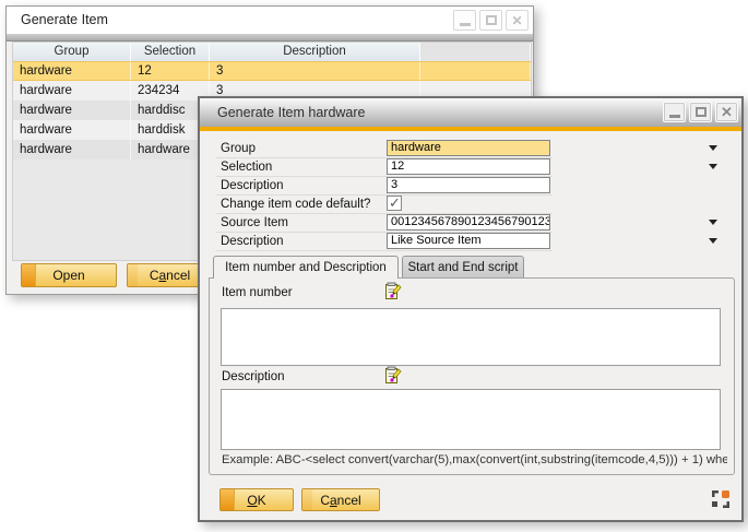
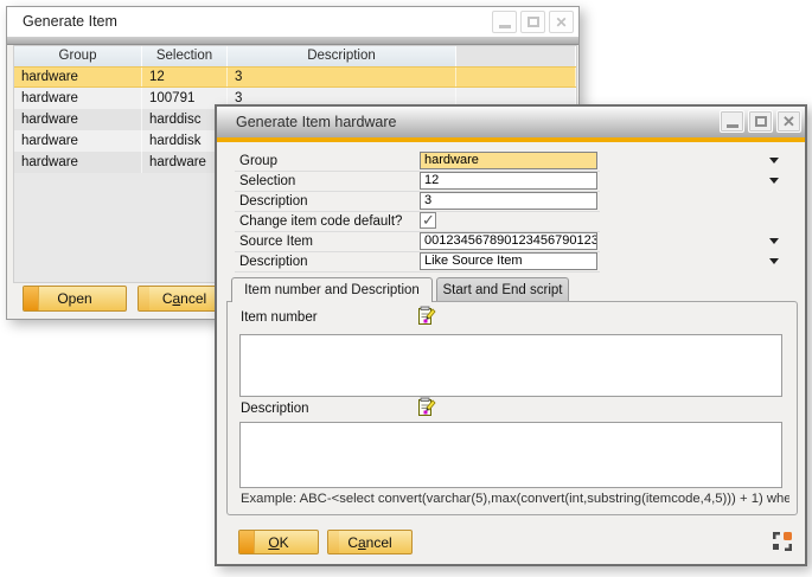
  Generate Item
  ✕
  Group
  Selection
  Description
  hardware
  12
  3
  hardware
- 234234
+ 100791
  3
  hardware
  harddisc
  hardware
  harddisk
  hardware
  hardware
  Open
  Cancel
  Generate Item hardware
  ✕
  Group
  hardware
  Selection
  12
  Description
  3
  Change item code default?
  Source Item
  001234567890123456790123
  Description
  Like Source Item
  Item number and Description
  Start and End script
  Item number
  Description
  Example: ABC-<select convert(varchar(5),max(convert(int,substring(itemcode,4,5))) + 1) whe
  OK
  Cancel
